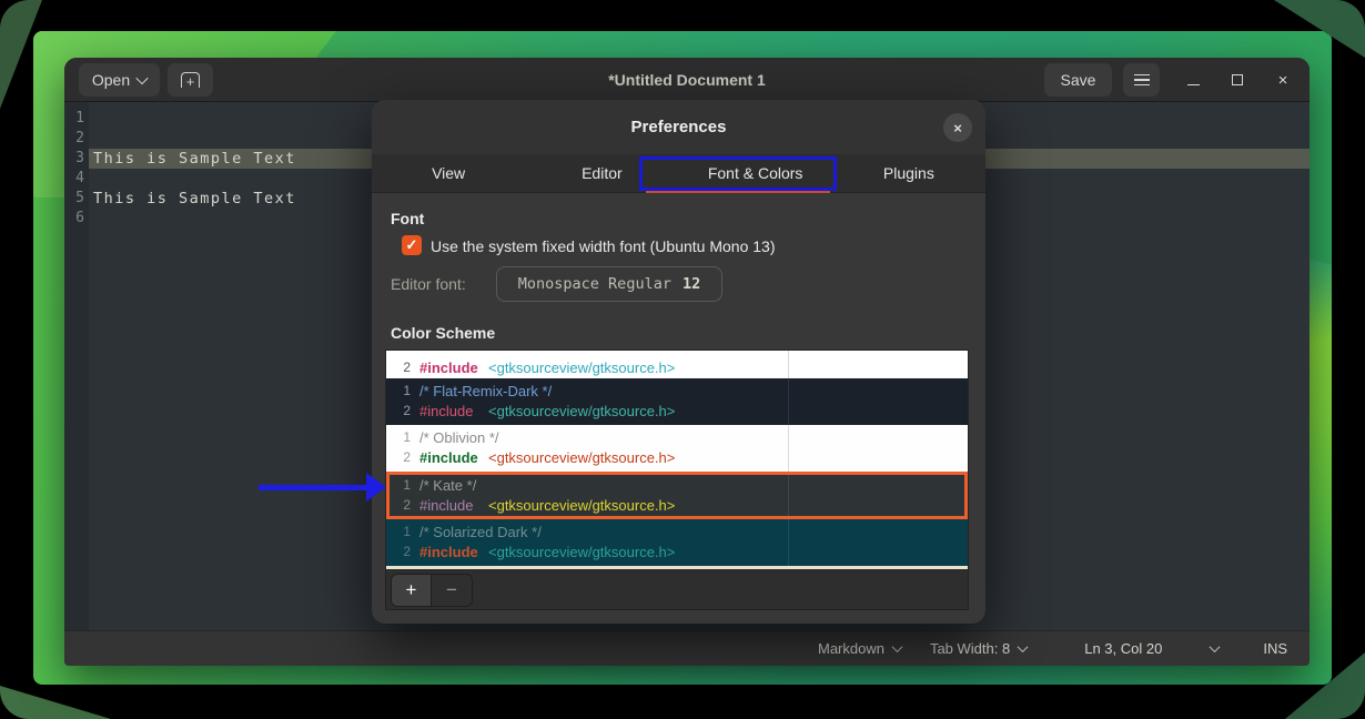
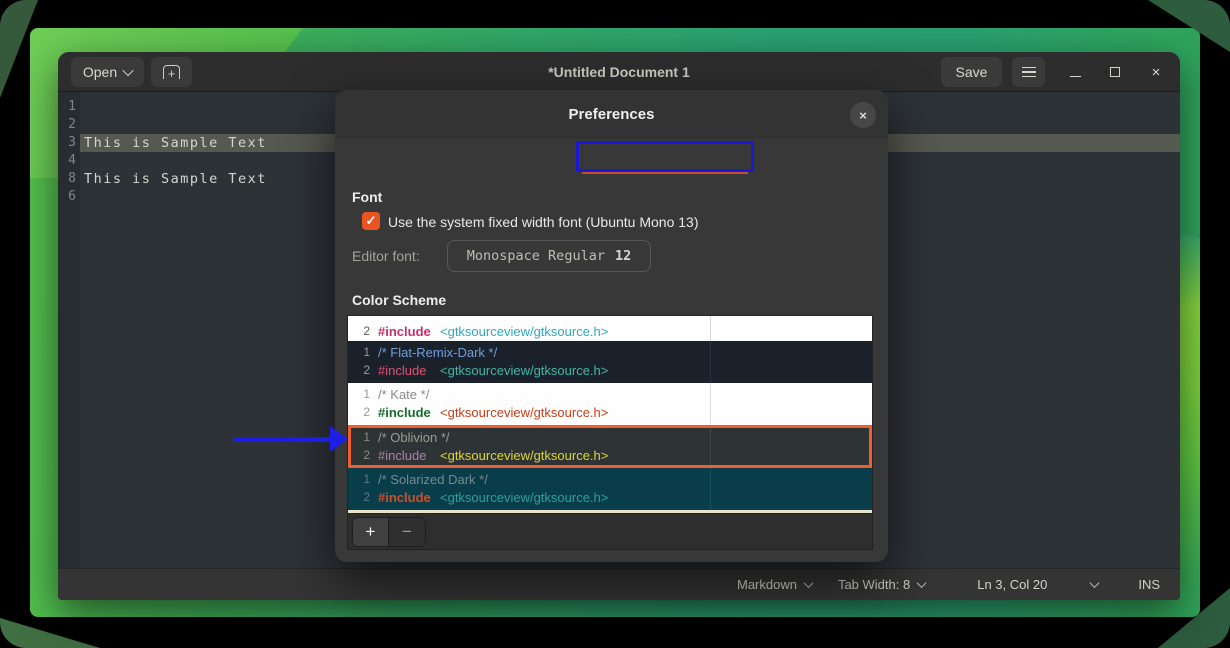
  Open
  +
  *Untitled Document 1
  Save
  ×
  1
  2
  3
  4
- 5
+ 8
  6
  This is Sample Text
  This is Sample Text
  Markdown
  Tab Width: 8
  Ln 3, Col 20
  INS
  Preferences
  ×
- View
- Editor
- Font & Colors
- Plugins
  Font
  ✓
  Use the system fixed width font (Ubuntu Mono 13)
  Editor font:
  Monospace Regular
  12
  Color Scheme
  2
  #include
  <gtksourceview/gtksource.h>
  1
  2
  /* Flat-Remix-Dark */
  #include
  <gtksourceview/gtksource.h>
  1
  2
- /* Oblivion */
+ /* Kate */
  #include
  <gtksourceview/gtksource.h>
  1
  2
- /* Kate */
+ /* Oblivion */
  #include
  <gtksourceview/gtksource.h>
  1
  2
  /* Solarized Dark */
  #include
  <gtksourceview/gtksource.h>
  +
  −
